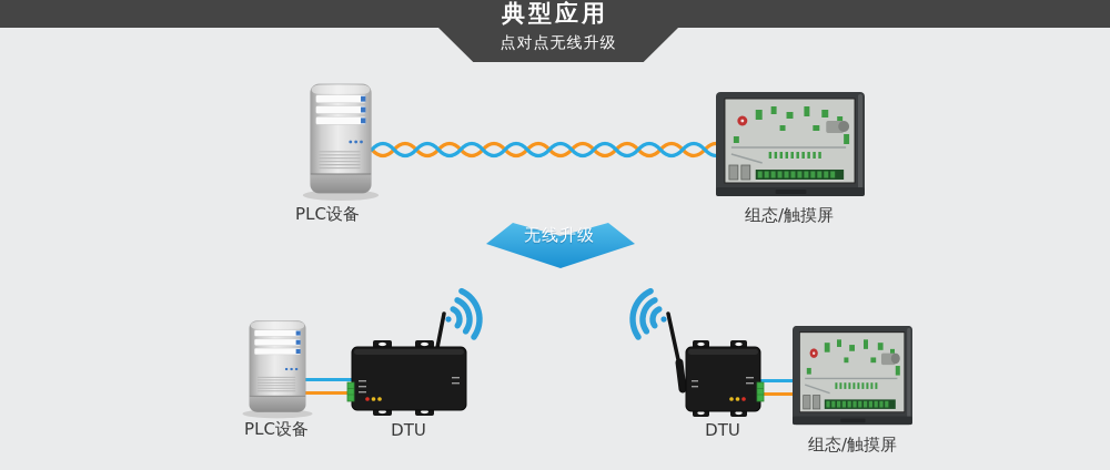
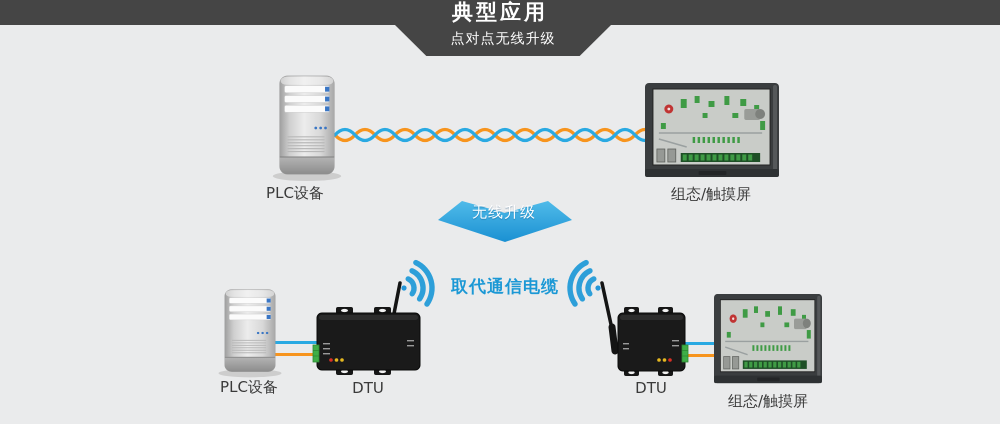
  典型应用
  点对点无线升级
  无线升级
+ 取代通信电缆
  PLC设备
  组态/触摸屏
  PLC设备
  DTU
  DTU
  组态/触摸屏
